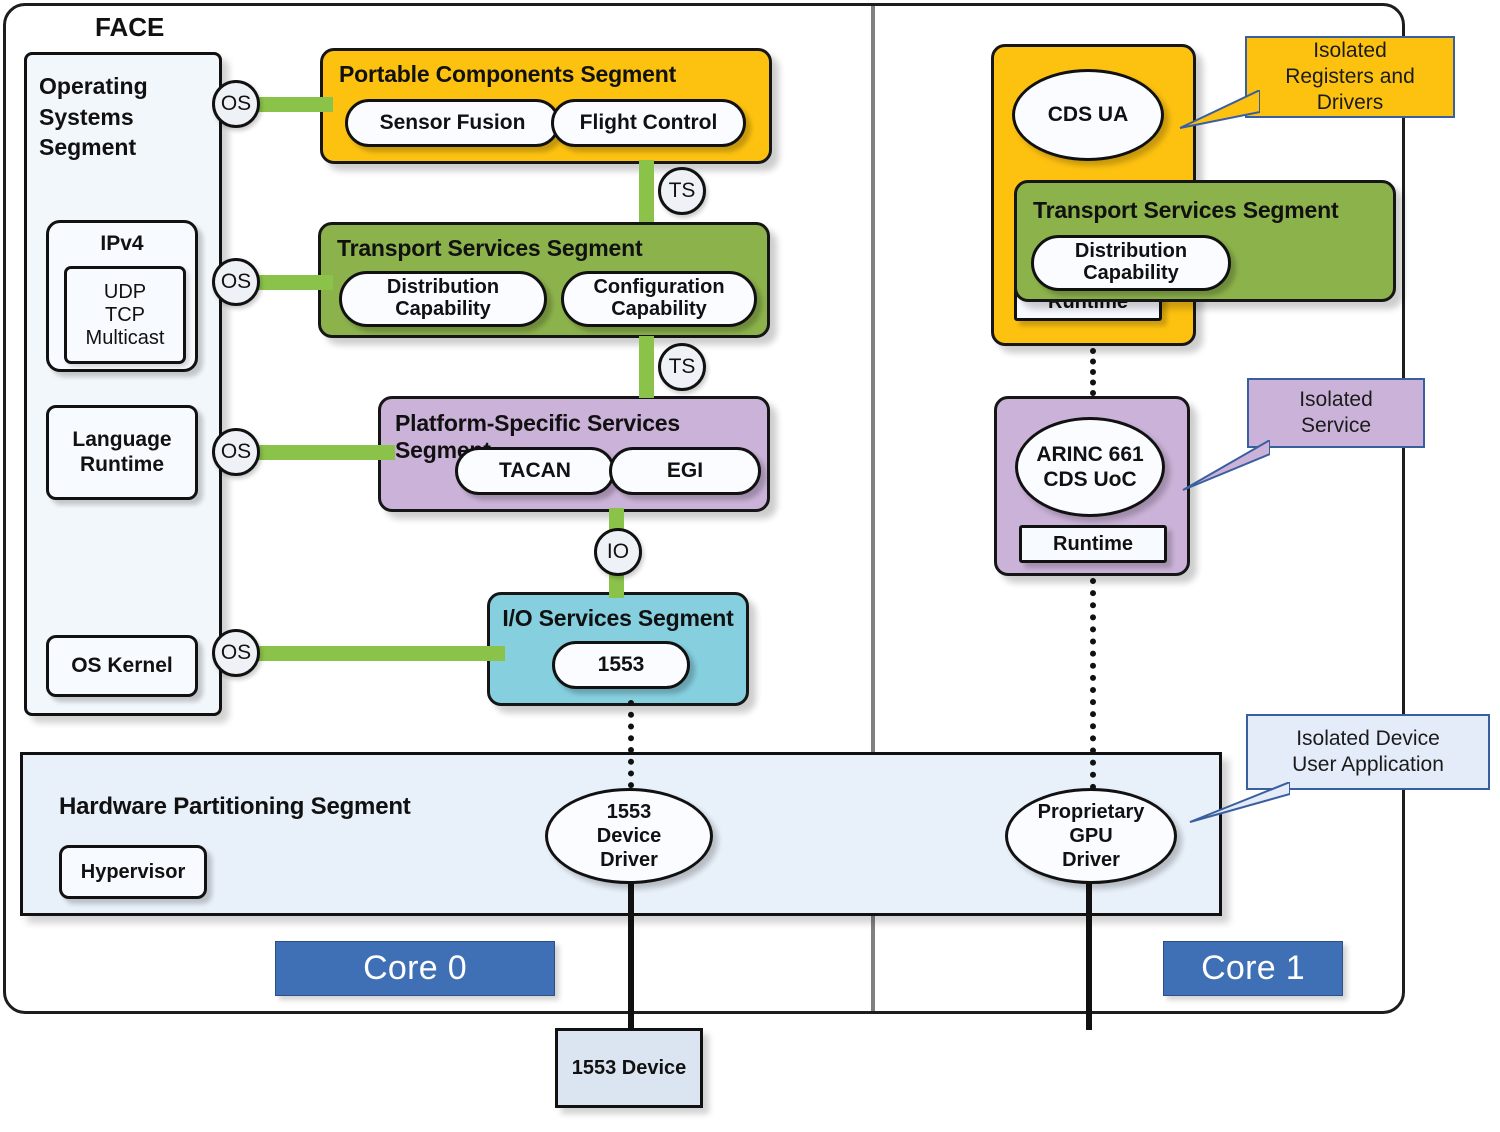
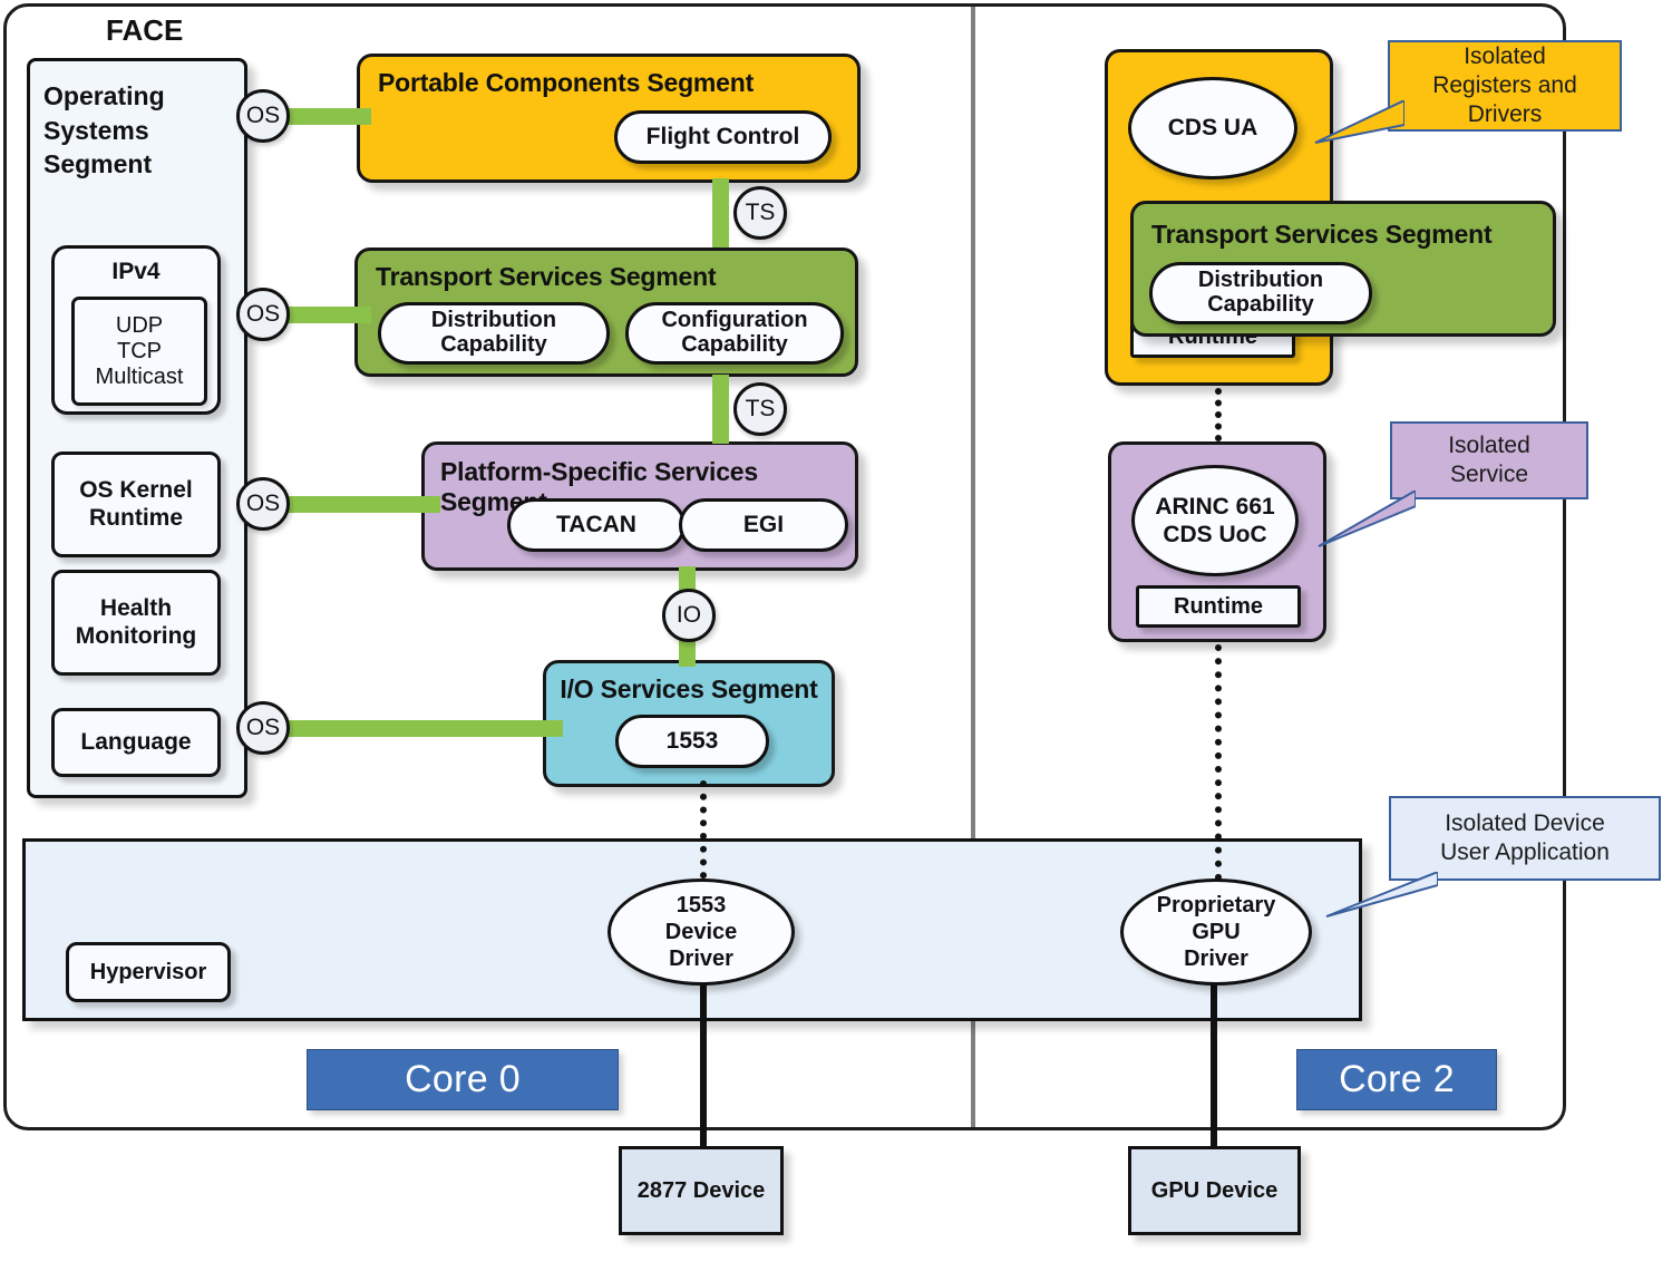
  FACE
  Operating
  Systems
  Segment
  IPv4
  UDP
  TCP
  Multicast
- Language
+ OS Kernel
  Runtime
+ Health
+ Monitoring
- OS Kernel
+ Language
  OS
  OS
  OS
  OS
  TS
  TS
  IO
  Portable Components Segment
- Sensor Fusion
  Flight Control
  Transport Services Segment
  Distribution
  Capability
  Configuration
  Capability
  Platform-Specific Services Segme
  TACAN
  EGI
  I/O Services Segment
  1553
- Hardware Partitioning Segment
  Hypervisor
  1553
  Device
  Driver
  Core 0
- Core 1
+ Core 2
- 1553 Device
+ 2877 Device
+ GPU Device
  CDS UA
  Transport Services Segment
  Distribution
  Capability
  ARINC 661
  CDS UoC
  Runtime
  Proprietary
  GPU
  Driver
  Isolated
  Registers and Drivers
  Isolated
  Service
  Isolated Device
  User Application
